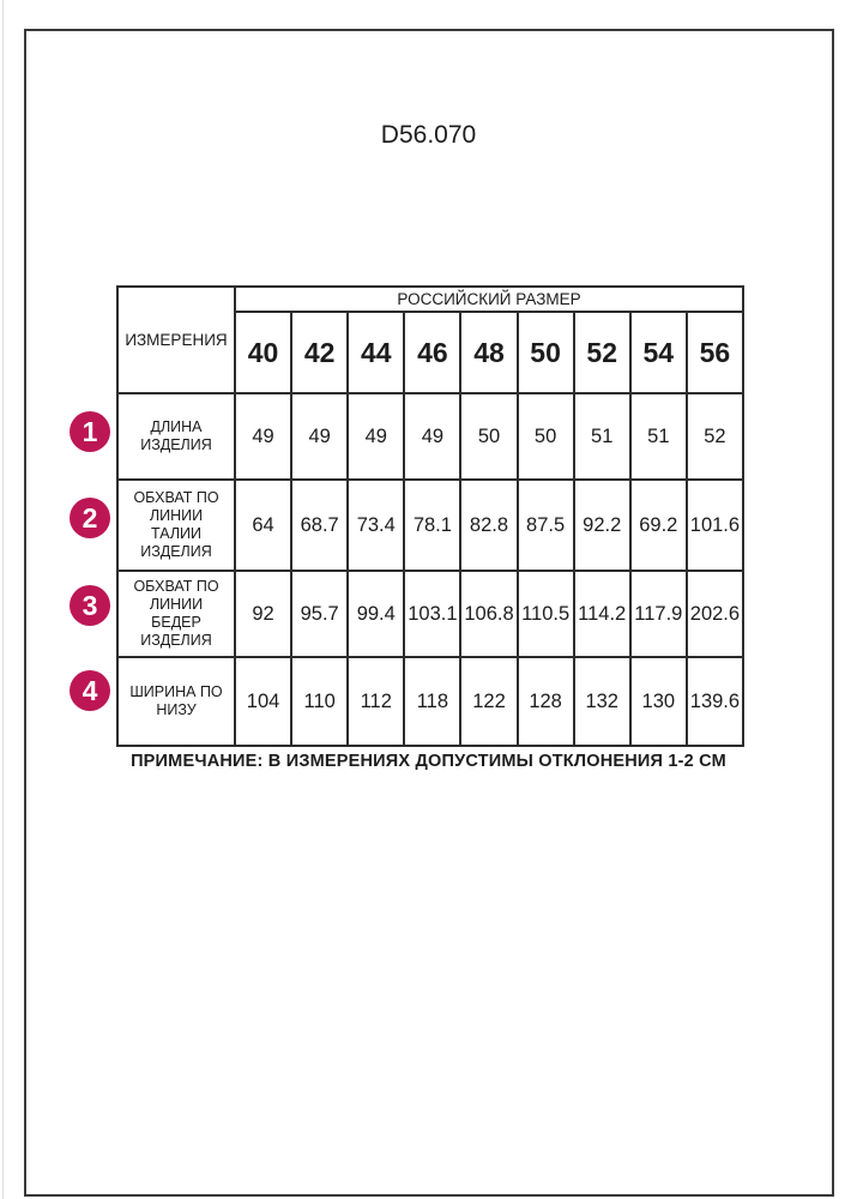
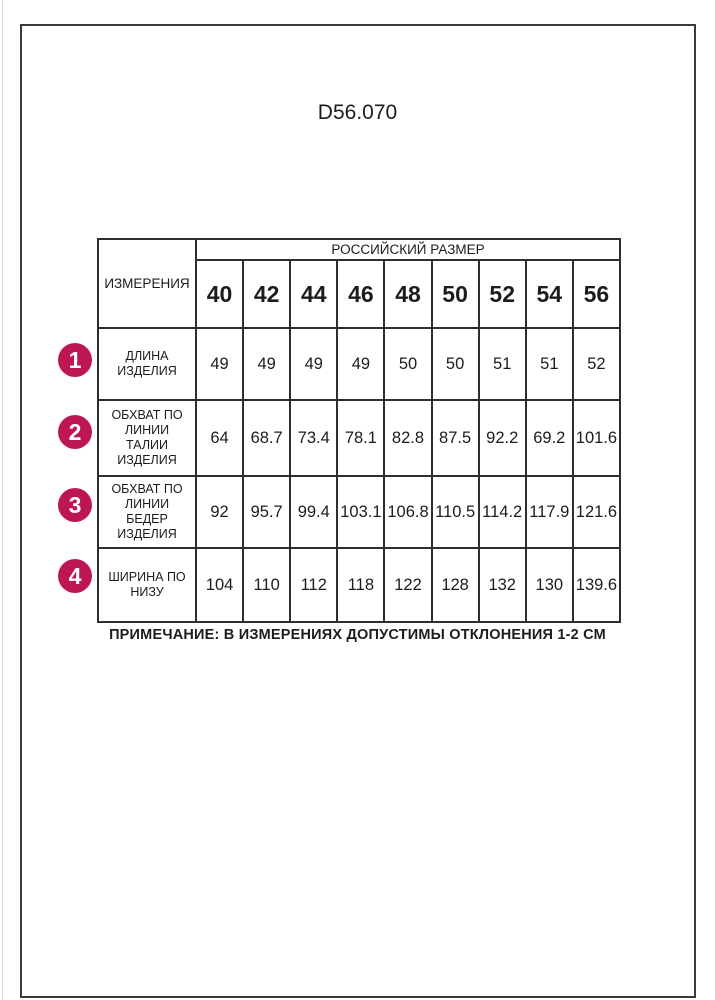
  D56.070
  ИЗМЕРЕНИЯ	РОССИЙСКИЙ РАЗМЕР
  40	42	44	46	48	50	52	54	56
  ДЛИНА ИЗДЕЛИЯ	49	49	49	49	50	50	51	51	52
  ОБХВАТ ПО ЛИНИИ ТАЛИИ ИЗДЕЛИЯ	64	68.7	73.4	78.1	82.8	87.5	92.2	69.2	101.6
- ОБХВАТ ПО ЛИНИИ БЕДЕР ИЗДЕЛИЯ	92	95.7	99.4	103.1	106.8	110.5	114.2	117.9	202.6
+ ОБХВАТ ПО ЛИНИИ БЕДЕР ИЗДЕЛИЯ	92	95.7	99.4	103.1	106.8	110.5	114.2	117.9	121.6
  ШИРИНА ПО НИЗУ	104	110	112	118	122	128	132	130	139.6
  1
  2
  3
  4
  ПРИМЕЧАНИЕ: В ИЗМЕРЕНИЯХ ДОПУСТИМЫ ОТКЛОНЕНИЯ 1-2 СМ
